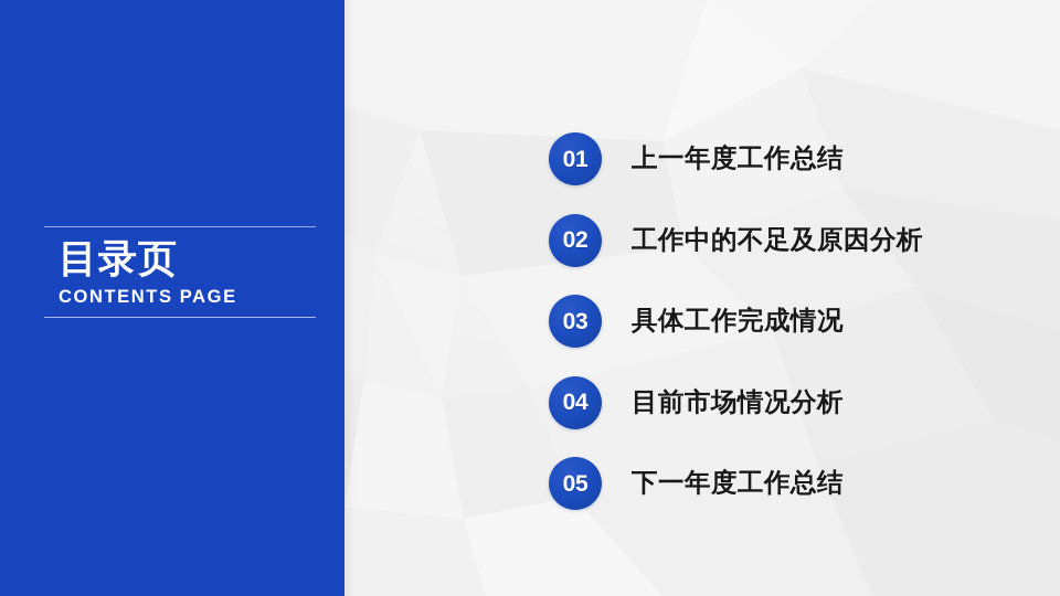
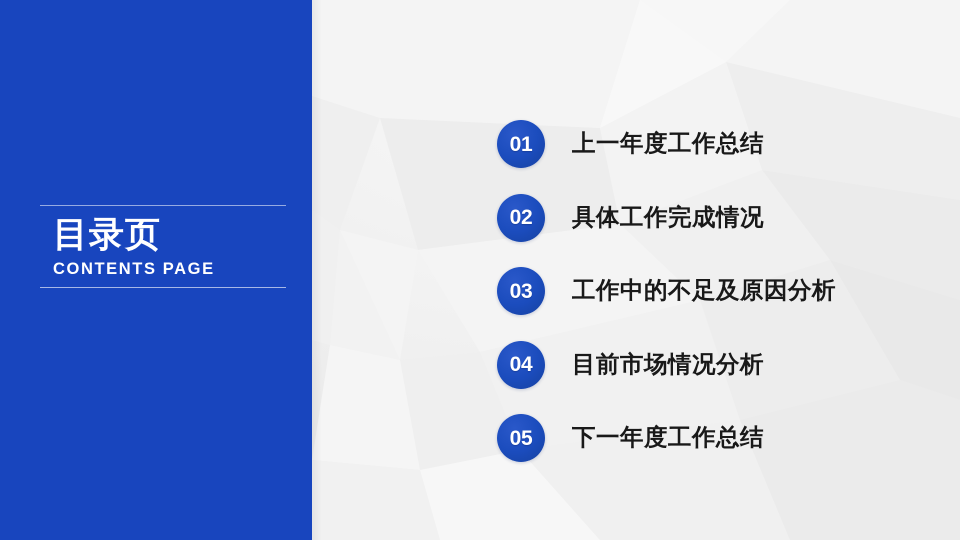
  目录页
  CONTENTS PAGE
  01
  上一年度工作总结
  02
- 工作中的不足及原因分析
+ 具体工作完成情况
  03
- 具体工作完成情况
+ 工作中的不足及原因分析
  04
  目前市场情况分析
  05
  下一年度工作总结
